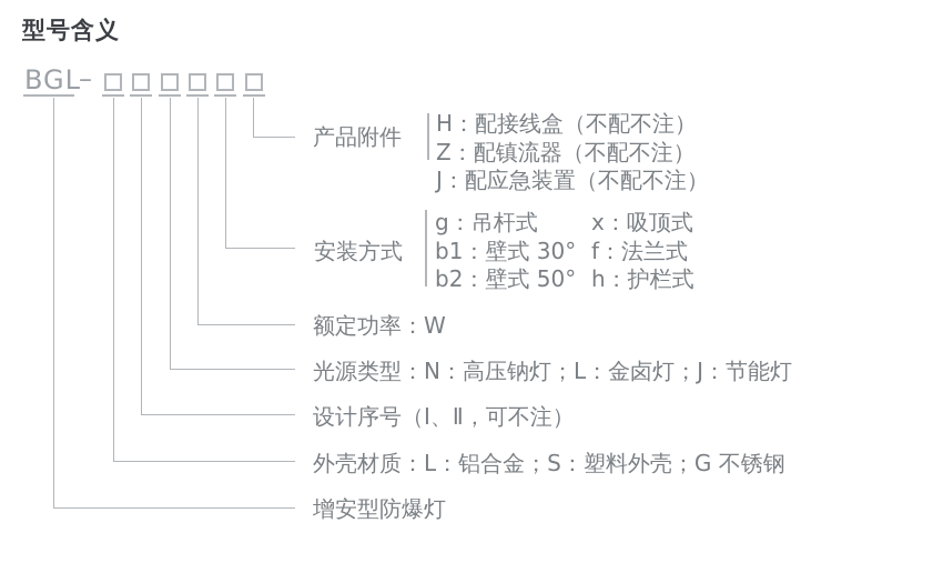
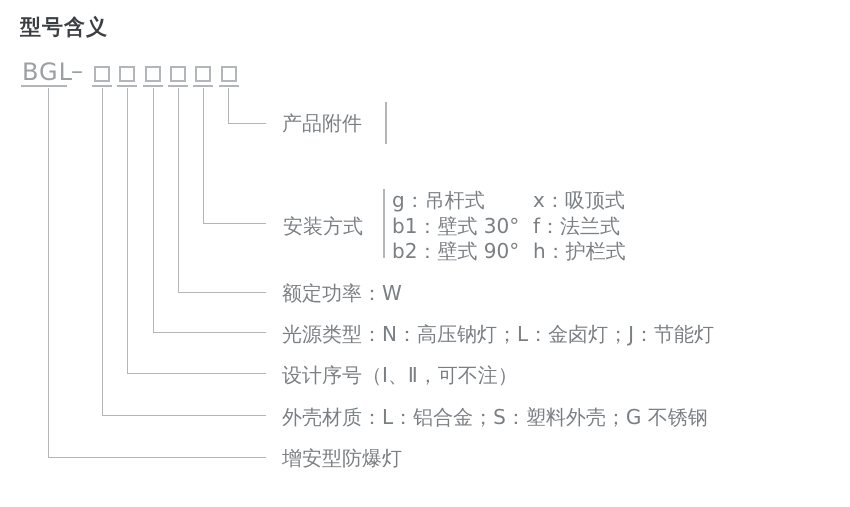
  型号含义
  BGL
  –
  产品附件
- H：配接线盒（不配不注）
- Z：配镇流器（不配不注）
- J：配应急装置（不配不注）
  安装方式
  g：吊杆式
  b1：壁式 30°
- b2：壁式 50°
+ b2：壁式 90°
  x：吸顶式
  f：法兰式
  h：护栏式
  额定功率：W
  光源类型：N：高压钠灯；L：金卤灯；J：节能灯
  设计序号（Ⅰ、Ⅱ，可不注）
  外壳材质：L：铝合金；S：塑料外壳；G 不锈钢
  增安型防爆灯
